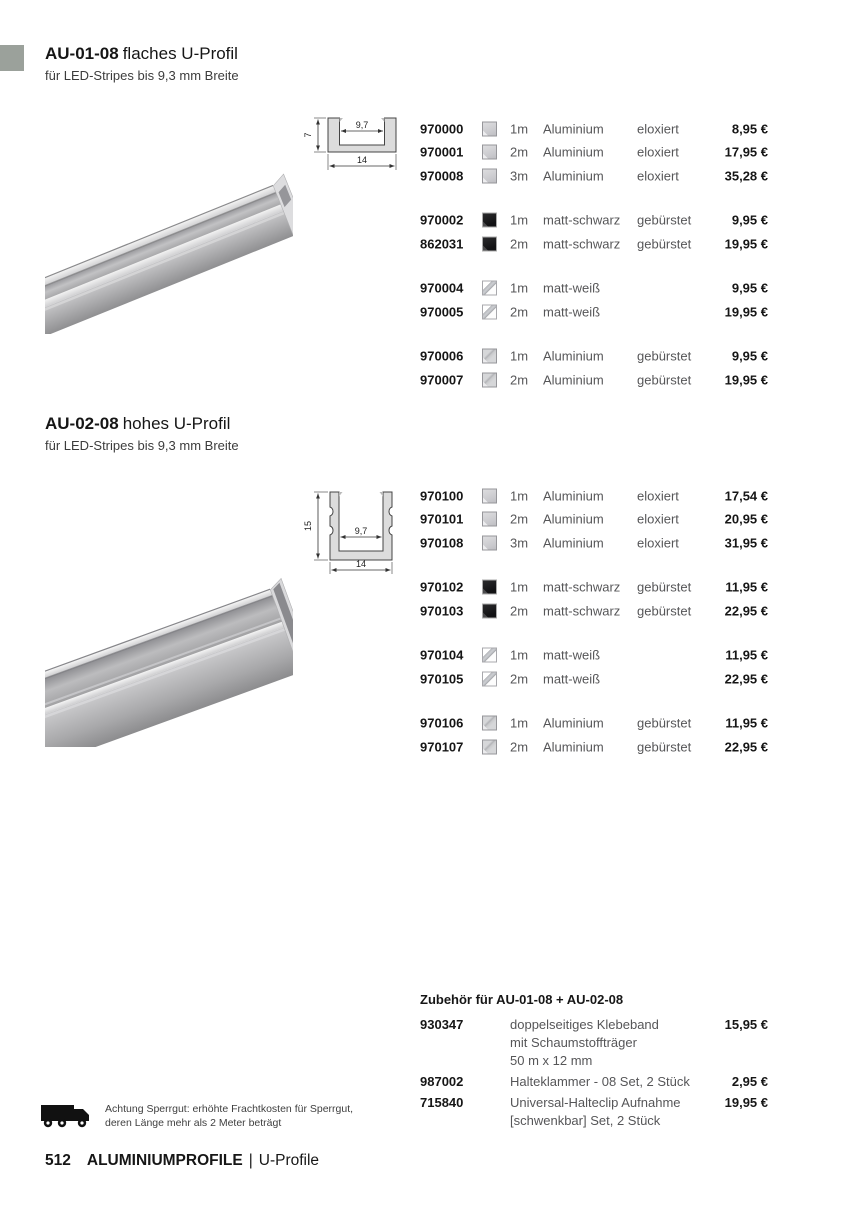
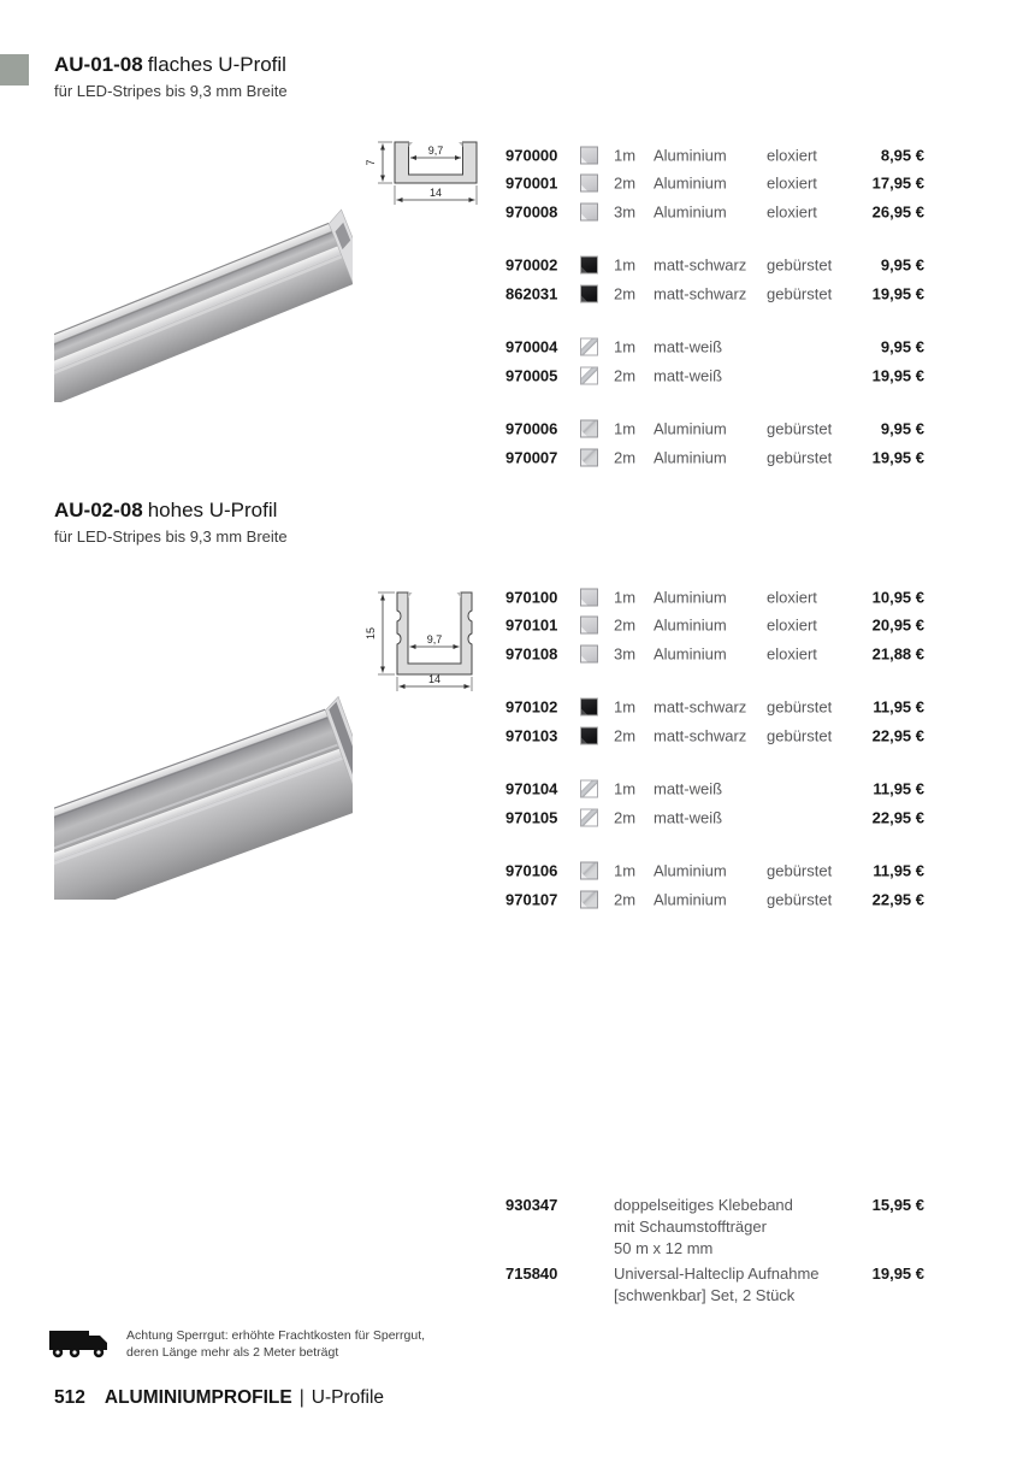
  AU-01-08 flaches U-Profil
  für LED-Stripes bis 9,3 mm Breite
  9,7
  14
  970000
  1m
  Aluminium
  eloxiert
  8,95 €
  970001
  2m
  Aluminium
  eloxiert
  17,95 €
  970008
  3m
  Aluminium
  eloxiert
- 35,28 €
+ 26,95 €
  970002
  1m
  matt-schwarz
  gebürstet
  9,95 €
  862031
  2m
  matt-schwarz
  gebürstet
  19,95 €
  970004
  1m
  matt-weiß
  9,95 €
  970005
  2m
  matt-weiß
  19,95 €
  970006
  1m
  Aluminium
  gebürstet
  9,95 €
  970007
  2m
  Aluminium
  gebürstet
  19,95 €
  AU-02-08 hohes U-Profil
  für LED-Stripes bis 9,3 mm Breite
  9,7
  14
  970100
  1m
  Aluminium
  eloxiert
- 17,54 €
+ 10,95 €
  970101
  2m
  Aluminium
  eloxiert
  20,95 €
  970108
  3m
  Aluminium
  eloxiert
- 31,95 €
+ 21,88 €
  970102
  1m
  matt-schwarz
  gebürstet
  11,95 €
  970103
  2m
  matt-schwarz
  gebürstet
  22,95 €
  970104
  1m
  matt-weiß
  11,95 €
  970105
  2m
  matt-weiß
  22,95 €
  970106
  1m
  Aluminium
  gebürstet
  11,95 €
  970107
  2m
  Aluminium
  gebürstet
  22,95 €
- Zubehör für AU-01-08 + AU-02-08
  930347
  doppelseitiges Klebeband
  mit Schaumstoffträger
  50 m x 12 mm
  15,95 €
- 987002
- Halteklammer - 08 Set, 2 Stück
- 2,95 €
  715840
  Universal-Halteclip Aufnahme
  [schwenkbar] Set, 2 Stück
  19,95 €
  Achtung Sperrgut: erhöhte Frachtkosten für Sperrgut,
  deren Länge mehr als 2 Meter beträgt
  512 ALUMINIUMPROFILE | U-Profile
